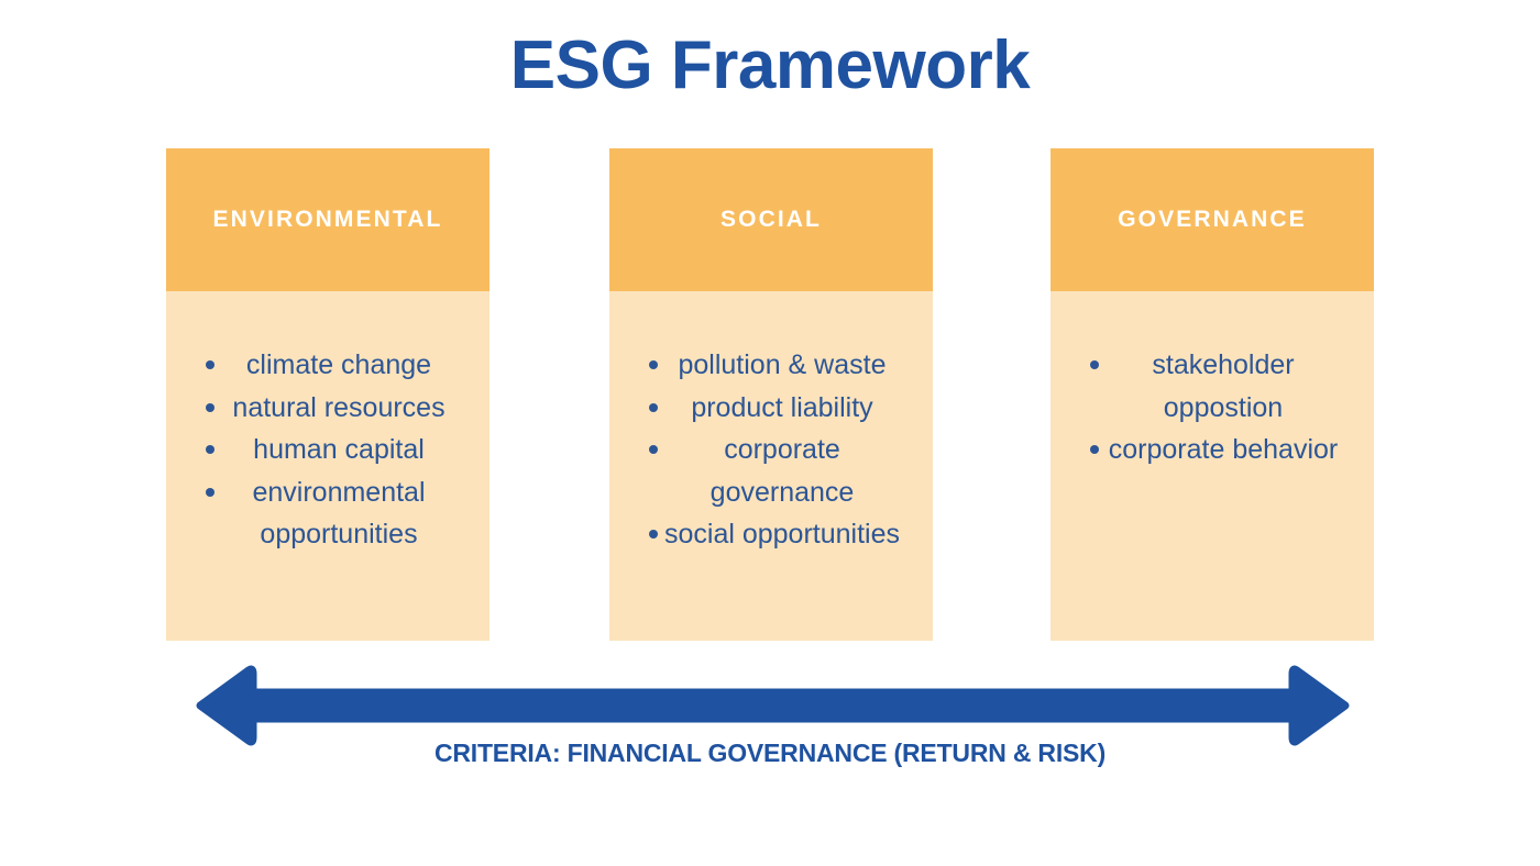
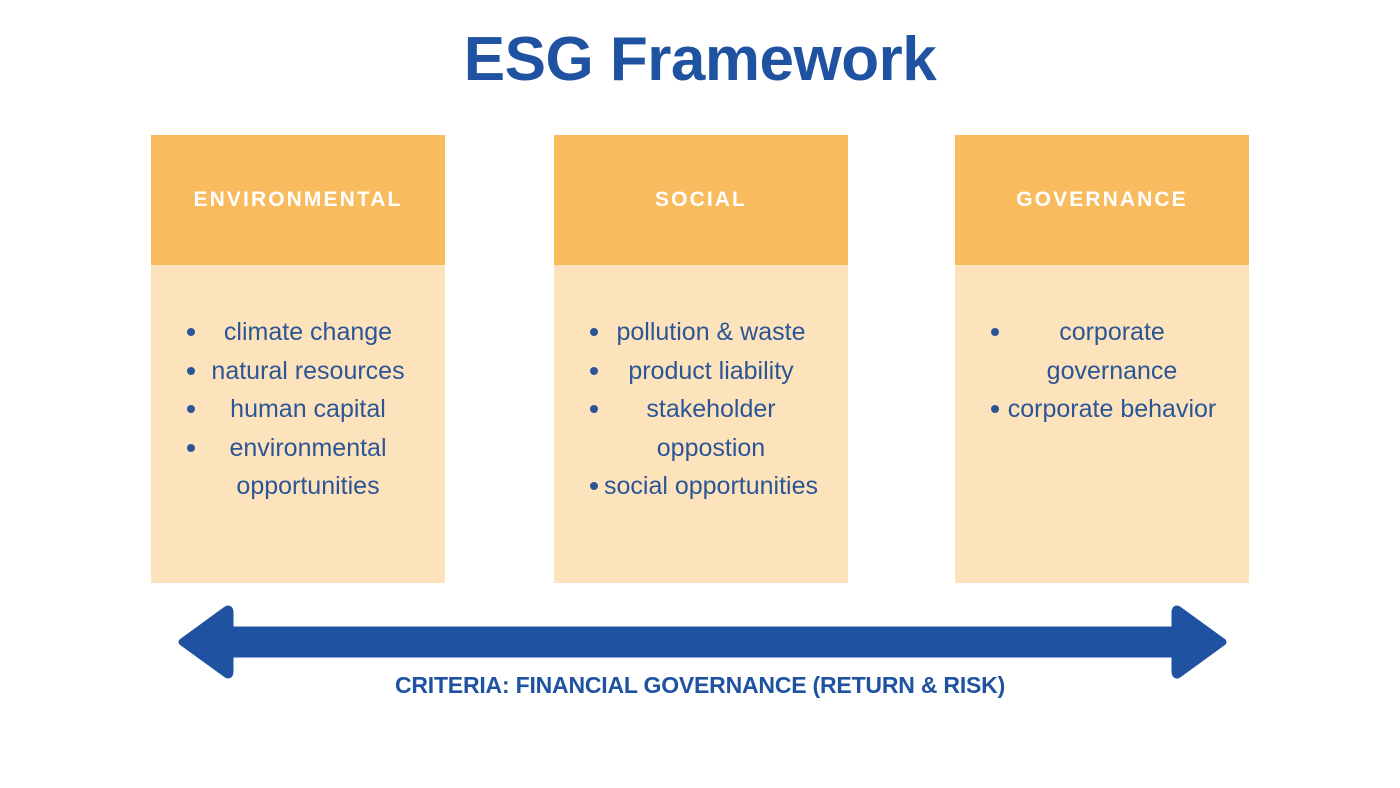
  ESG Framework
  ENVIRONMENTAL
  climate change
  natural resources
  human capital
  environmental opportunities
  SOCIAL
  pollution & waste
  product liability
- corporate governance
+ stakeholder oppostion
  social opportunities
  GOVERNANCE
- stakeholder oppostion
+ corporate governance
  corporate behavior
  CRITERIA: FINANCIAL GOVERNANCE (RETURN & RISK)
